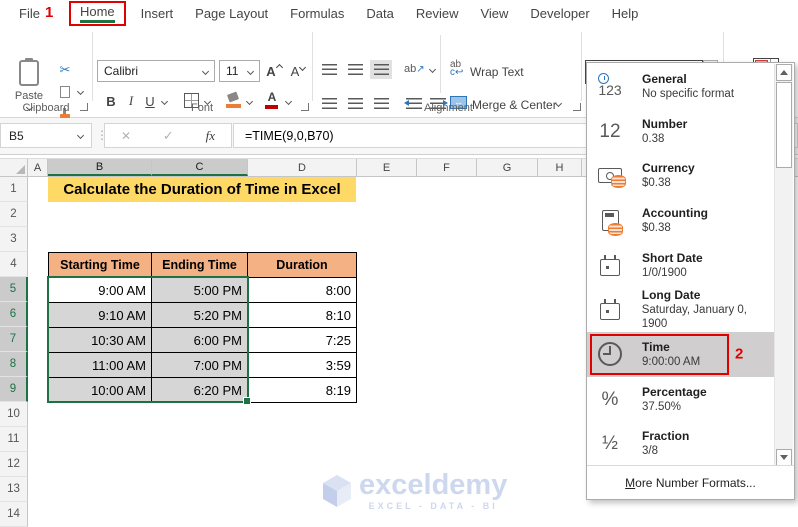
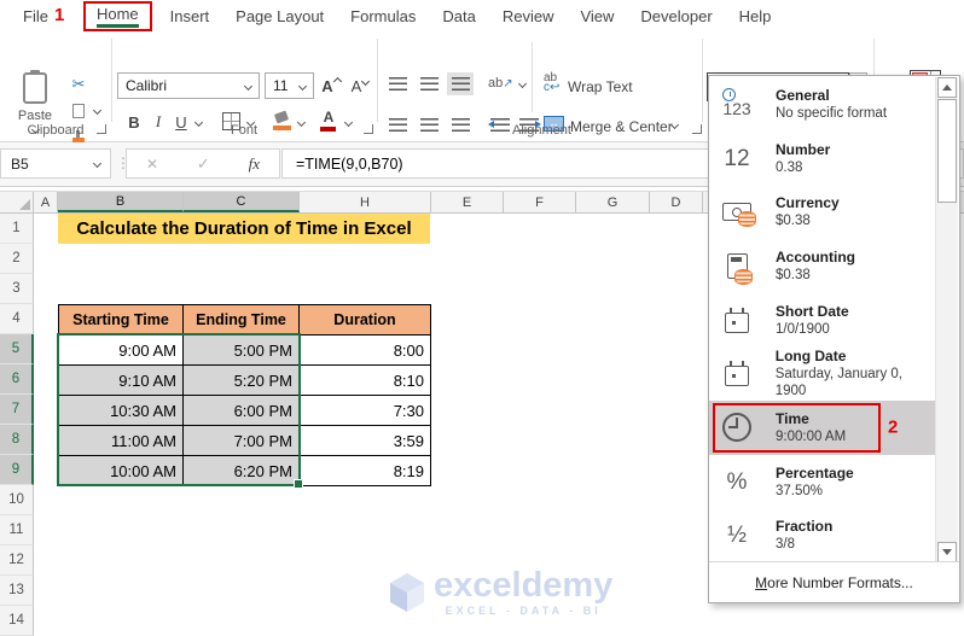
  1
  File
  Home
  Insert
  Page Layout
  Formulas
  Data
  Review
  View
  Developer
  Help
  Paste
  Clipboard
  Calibri
  11
  A
  A
  B
  I
  U
  A
  Font
  ab
  ab
  c↩
  Wrap Text
  ↔
  Merge & Center
  Alignment
  B5
  fx
  =TIME(9,0,B70)
  A
  B
  C
- D
+ H
  E
  F
  G
- H
+ D
  1
  2
  3
  4
  5
  6
  7
  8
  9
  10
  11
  12
  13
  14
  Calculate the Duration of Time in Excel
  Starting Time
  Ending Time
  Duration
  8:00
  8:10
- 7:25
+ 7:30
  3:59
  8:19
  exceldemy
  EXCEL - DATA - BI
  123
  General
  No specific format
  12
  Number
  0.38
  Currency
  $0.38
  Accounting
  $0.38
  Short Date
  1/0/1900
  Long Date
  Saturday, January 0, 1900
  Time
  9:00:00 AM
  2
  %
  Percentage
  37.50%
  ½
  Fraction
  3/8
  More Number Formats...
